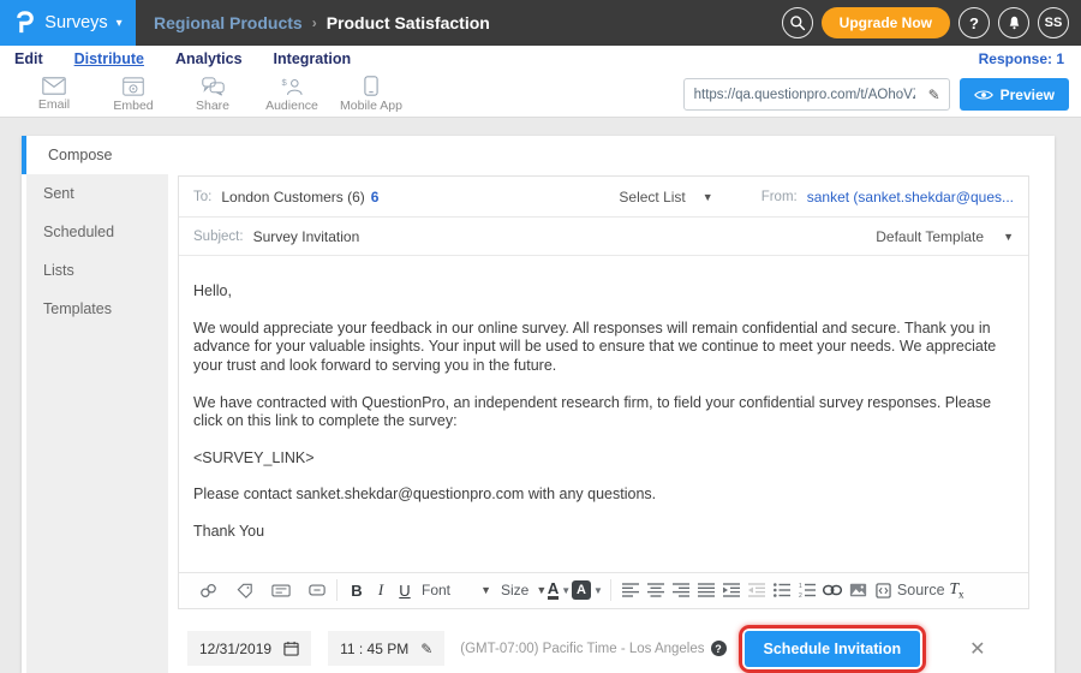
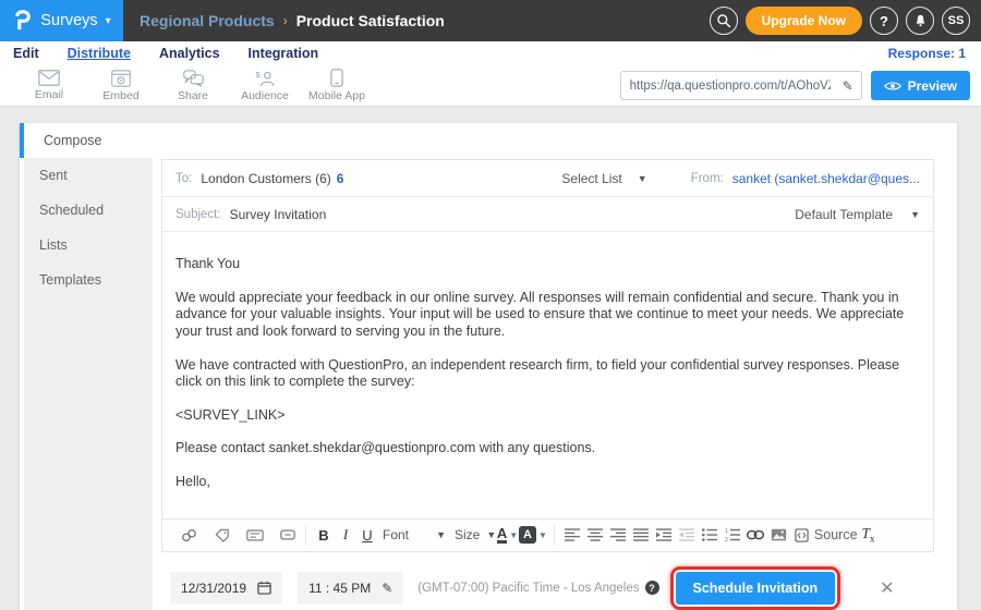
  Surveys
  ▾
  Regional Products
  ›
  Product Satisfaction
  Upgrade Now
  ?
  SS
  Edit
  Distribute
  Analytics
  Integration
  Response: 1
  Email
  Embed
  Share
  $
  Audience
  Mobile App
  https://qa.questionpro.com/t/AOhoV
  ✎
  Preview
  Compose
  Sent
  Scheduled
  Lists
  Templates
  To:
  London Customers (6)
  6
  Select List
  ▼
  From:
  sanket (sanket.shekdar@ques...
  Subject:
  Survey Invitation
  Default Template
  ▼
- Hello,
+ Thank You
  We would appreciate your feedback in our online survey. All responses will remain confidential and secure. Thank you in advance for your valuable insights. Your input will be used to ensure that we continue to meet your needs. We appreciate your trust and look forward to serving you in the future.
  We have contracted with QuestionPro, an independent research firm, to field your confidential survey responses. Please click on this link to complete the survey:
  <SURVEY_LINK>
  Please contact sanket.shekdar@questionpro.com with any questions.
- Thank You
+ Hello,
  B
  I
  U
  Font
  ▼
  Size
  ▼
  A
  ▼
  A
  ▼
  Source
  Tx
  12/31/2019
  11 : 45 PM
  ✎
  (GMT-07:00) Pacific Time - Los Angeles
  ?
  Schedule Invitation
  ✕
